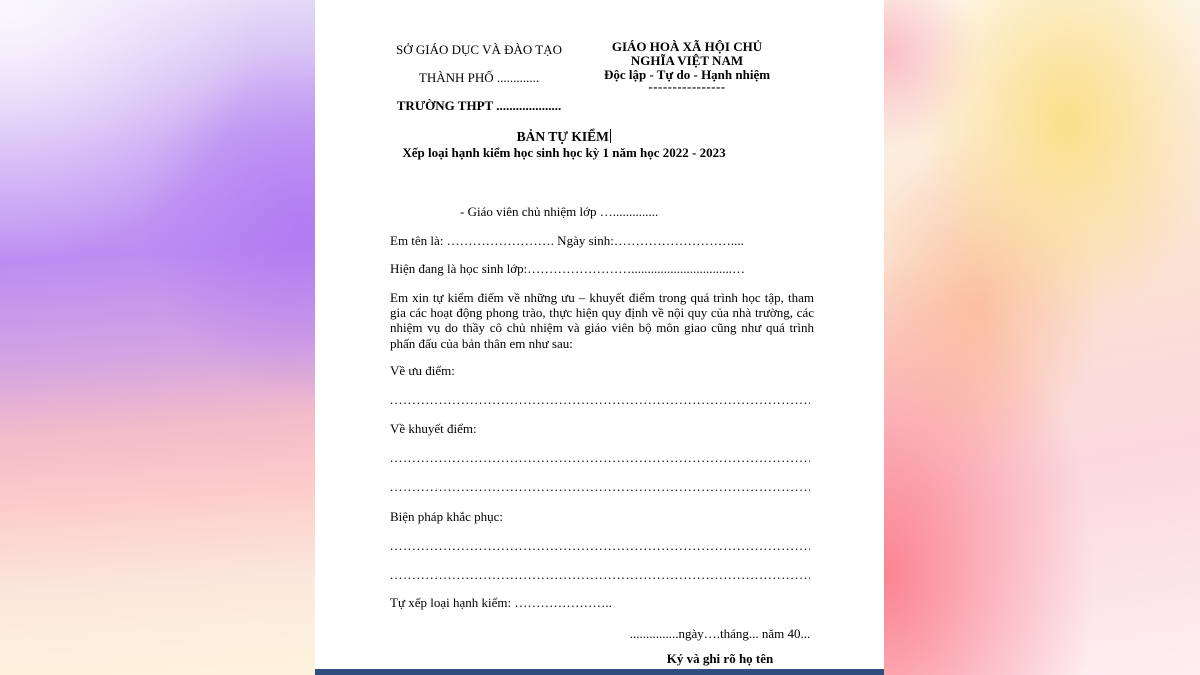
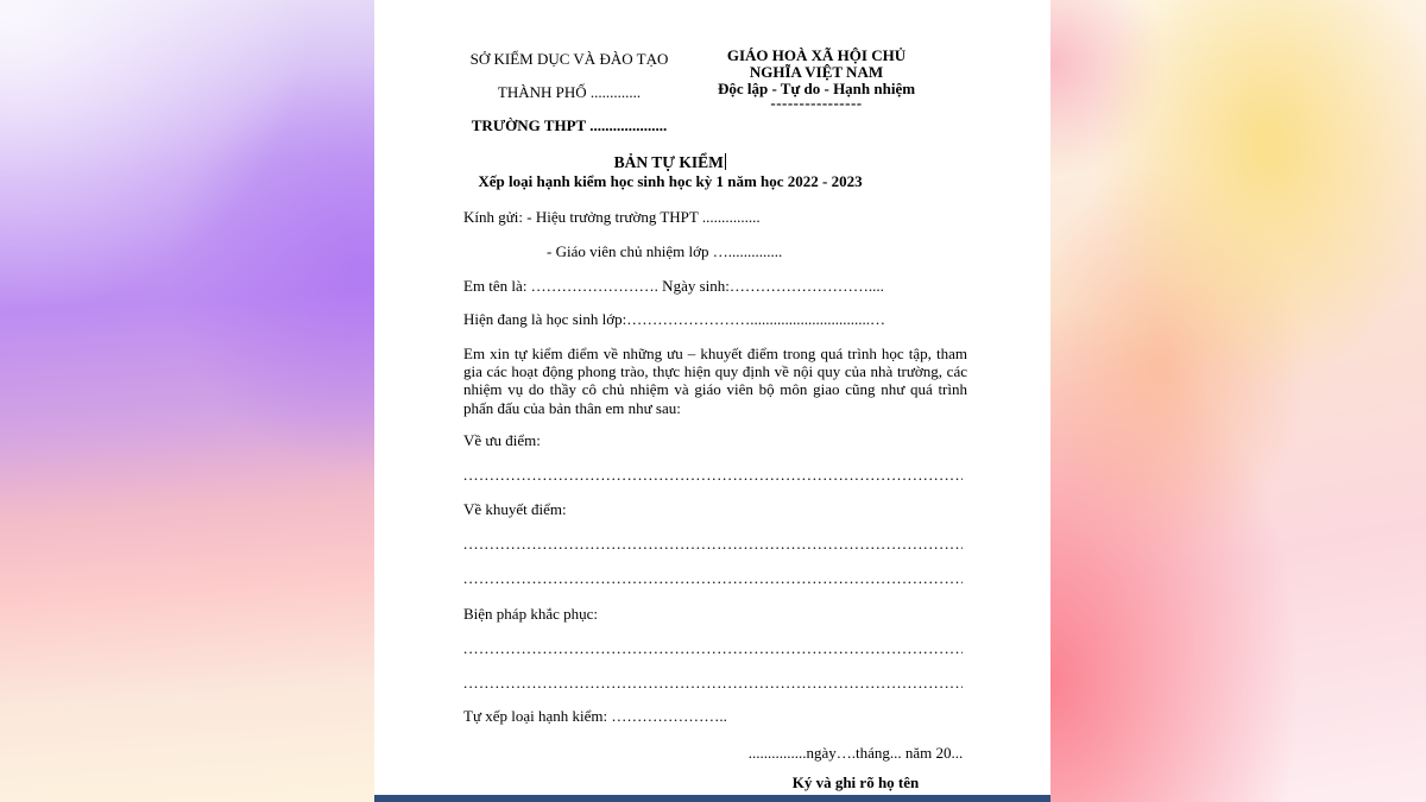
- SỞ GIÁO DỤC VÀ ĐÀO TẠO
+ SỞ KIỂM DỤC VÀ ĐÀO TẠO
  THÀNH PHỐ .............
  TRƯỜNG THPT ....................
  GIÁO HOÀ XÃ HỘI CHỦ NGHĨA VIỆT NAM
  Độc lập - Tự do - Hạnh nhiệm
  ----------------
  BẢN TỰ KIỂM
  Xếp loại hạnh kiểm học sinh học kỳ 1 năm học 2022 - 2023
+ Kính gửi: - Hiệu trưởng trường THPT ...............
  - Giáo viên chủ nhiệm lớp …..............
  Em tên là: ……………………. Ngày sinh:………………………....
  Hiện đang là học sinh lớp:……………………...............................…
  Em xin tự kiểm điểm về những ưu – khuyết điểm trong quá trình học tập, tham gia các hoạt động phong trào, thực hiện quy định về nội quy của nhà trường, các nhiệm vụ do thầy cô chủ nhiệm và giáo viên bộ môn giao cũng như quá trình phấn đấu của bản thân em như sau:
  Về ưu điểm:
  Về khuyết điểm:
  Biện pháp khắc phục:
  Tự xếp loại hạnh kiểm: …………………..
- ...............ngày….tháng... năm 40...
+ ...............ngày….tháng... năm 20...
  Ký và ghi rõ họ tên
